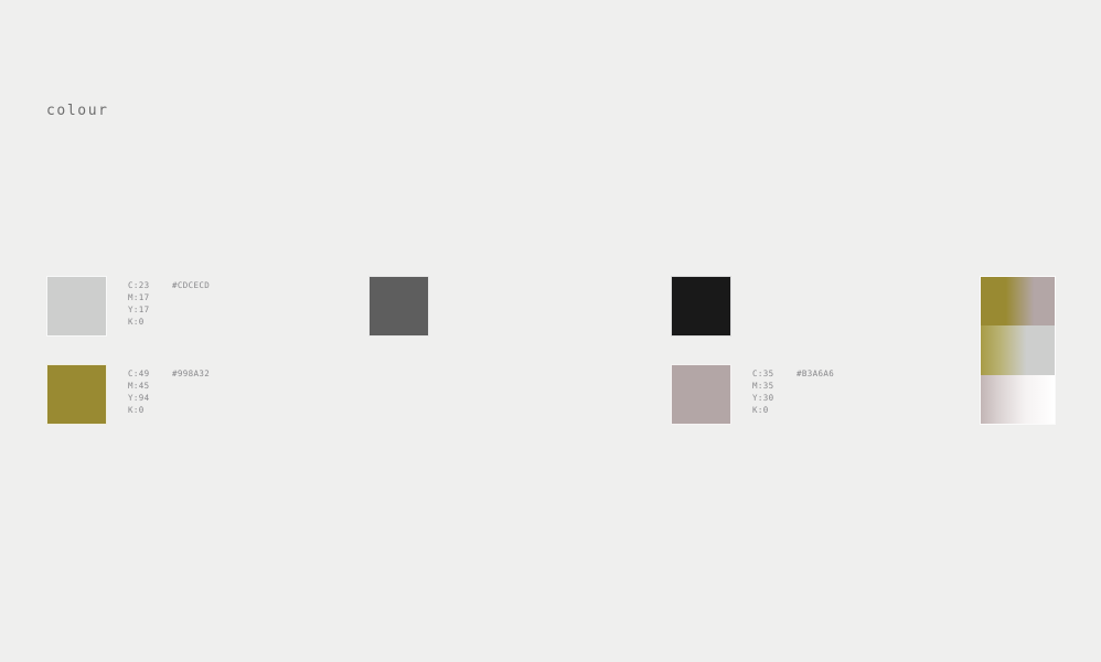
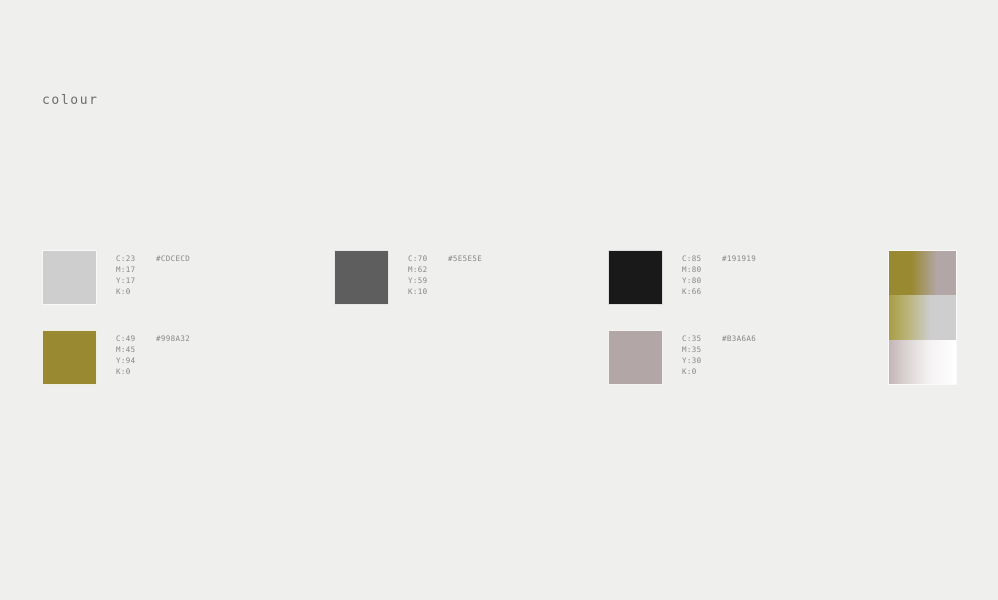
  colour
  C:23
  M:17
  Y:17
  K:0
  #CDCECD
  C:49
  M:45
  Y:94
  K:0
  #998A32
+ C:70
+ M:62
+ Y:59
+ K:10
+ #5E5E5E
+ C:85
+ M:80
+ Y:80
+ K:66
+ #191919
  C:35
  M:35
  Y:30
  K:0
  #B3A6A6
